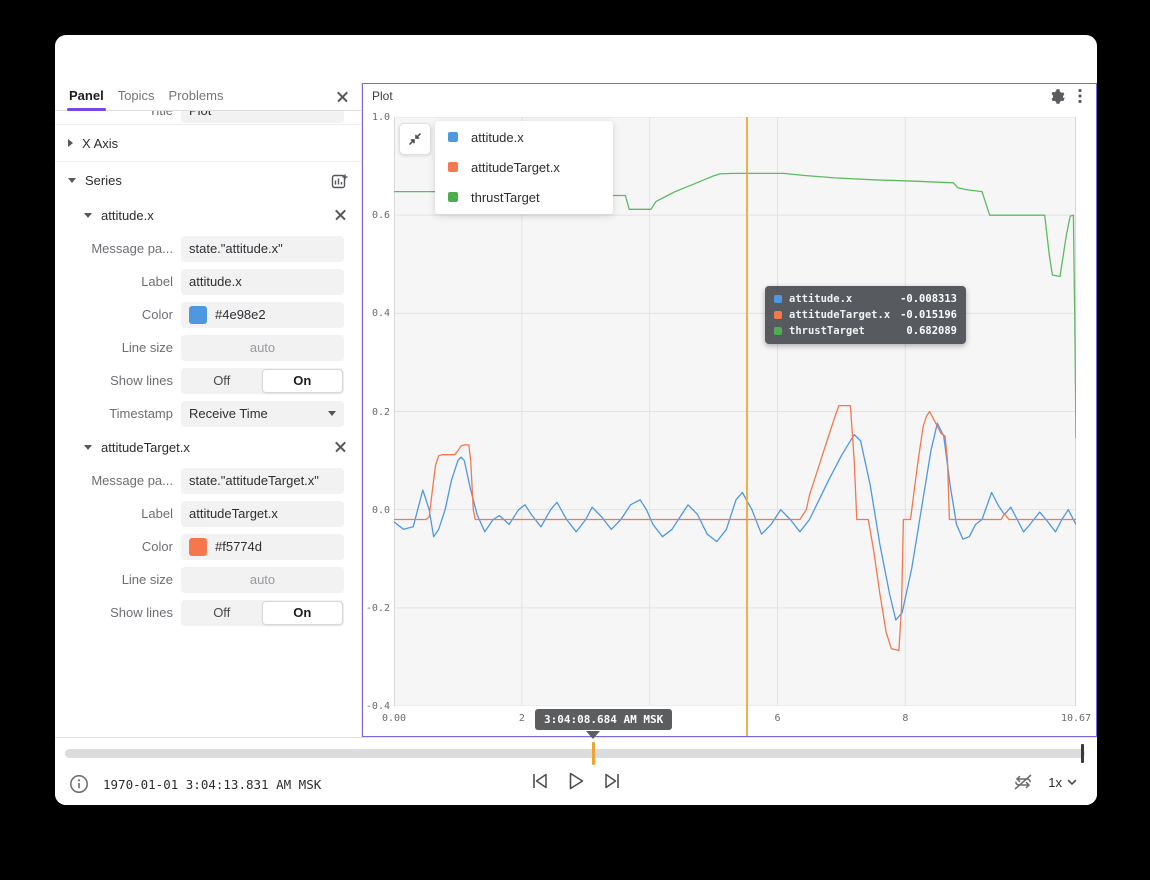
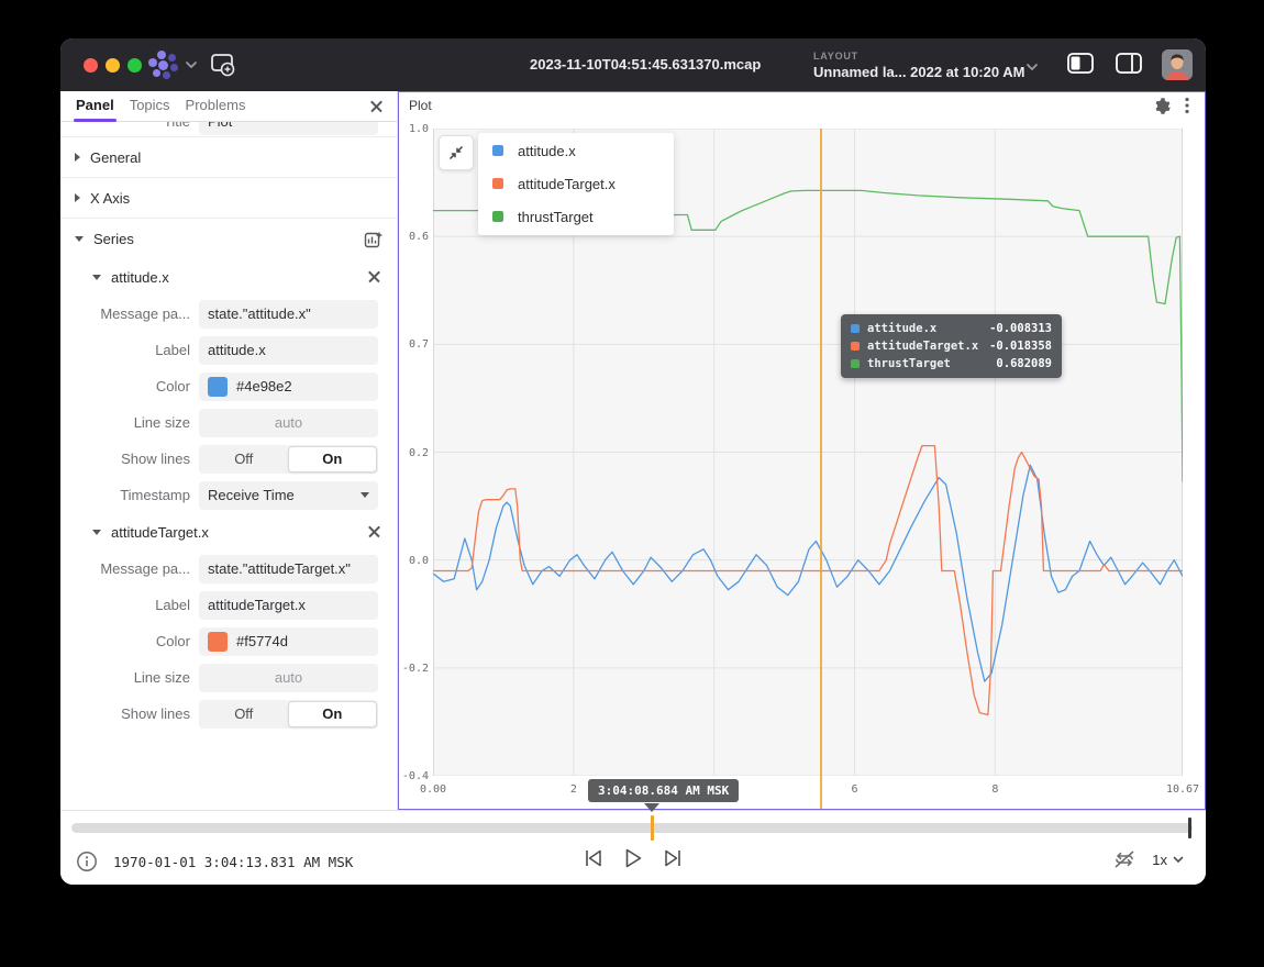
+ 2023-11-10T04:51:45.631370.mcap
+ LAYOUT
+ Unnamed la... 2022 at 10:20 AM
  Panel
  Topics
  Problems
+ General
  X Axis
  Series
  attitude.x
  Message pa...
  state."attitude.x"
  Label
  attitude.x
  Color
  #4e98e2
  Line size
  auto
  Show lines
  Off
  On
  Timestamp
  Receive Time
  attitudeTarget.x
  Message pa...
  state."attitudeTarget.x"
  Label
  attitudeTarget.x
  Color
  #f5774d
  Line size
  auto
  Show lines
  Off
  On
  Plot
  1.0
  0.6
- 0.4
+ 0.7
  0.2
  0.0
  -0.2
  -0.4
  0.00
  2
  6
  8
  10.67
  attitude.x
  attitudeTarget.x
  thrustTarget
  attitude.x
  -0.008313
  attitudeTarget.x
- -0.015196
+ -0.018358
  thrustTarget
  0.682089
  3:04:08.684 AM MSK
  1970-01-01 3:04:13.831 AM MSK
  1x
